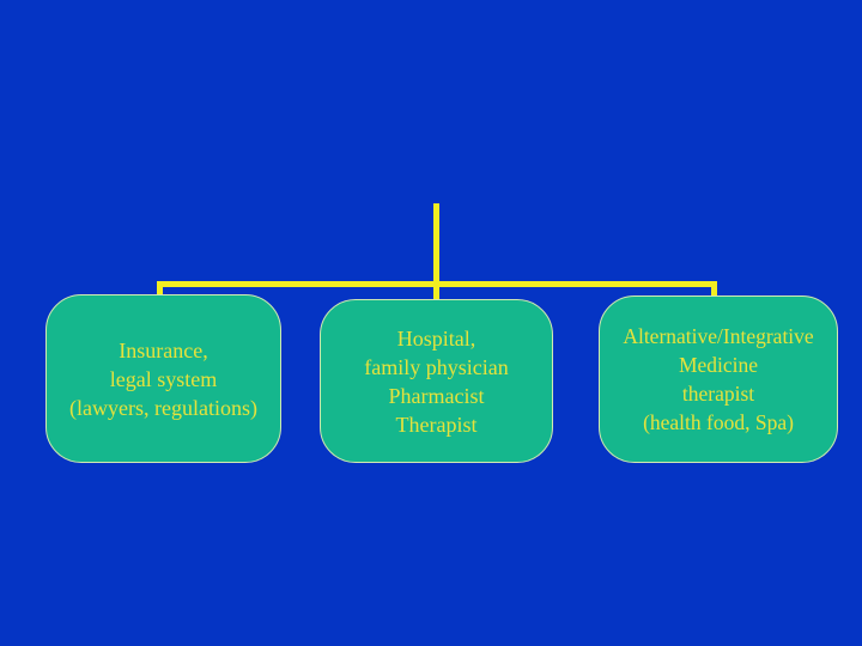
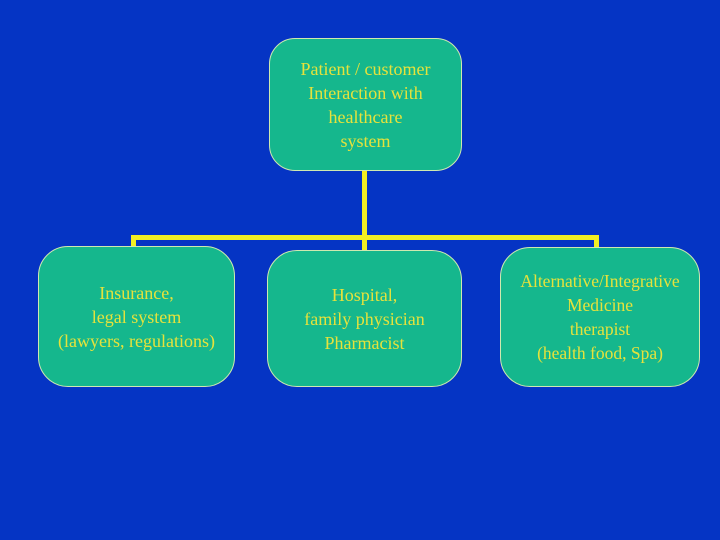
+ Patient / customer
+ Interaction with
+ healthcare
+ system
  Insurance,
  legal system
  (lawyers, regulations)
  Hospital,
  family physician
  Pharmacist
- Therapist
  Alternative/Integrative
  Medicine
  therapist
  (health food, Spa)
